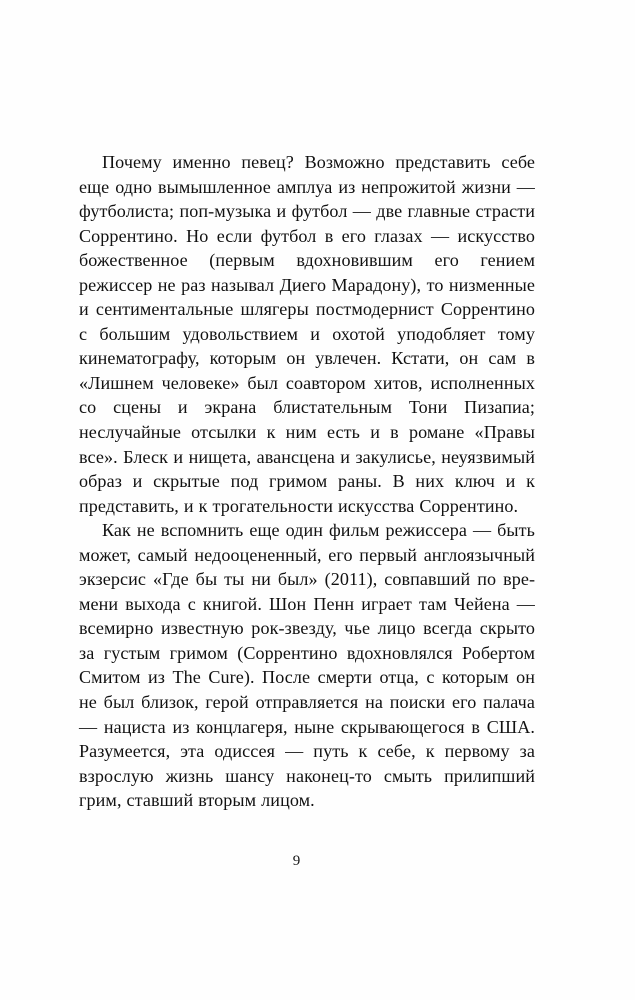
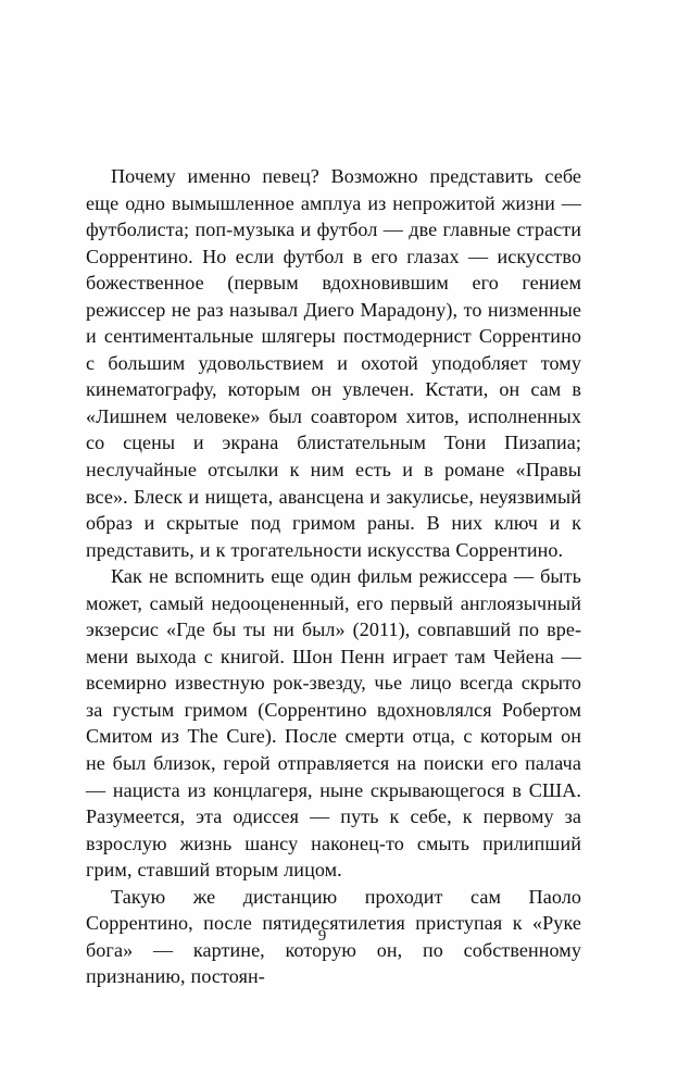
  Почему именно певец? Возможно представить себе еще одно вымышленное амплуа из непрожитой жиз­ни — футболиста; поп-музыка и футбол — две главные страсти Соррентино. Но если футбол в его глазах — ис­кусство божественное (первым вдохновившим его гени­ем режиссер не раз называл Диего Марадону), то низ­менные и сентиментальные шлягеры постмодернист Соррентино с большим удовольствием и охотой уподо­бляет тому кинематографу, которым он увлечен. Кста­ти, он сам в «Лишнем человеке» был соавтором хитов, исполненных со сцены и экрана блистательным Тони Пизапиа; неслучайные отсылки к ним есть и в романе «Правы все». Блеск и нищета, авансцена и закулисье, неуязвимый образ и скрытые под гримом раны. В них ключ и к представить, и к трогательности искусства Соррентино.
  Как не вспомнить еще один фильм режиссера — быть может, самый недооцененный, его первый англоязычный экзерсис «Где бы ты ни был» (2011), совпавший по вре­мени выхода с книгой. Шон Пенн играет там Чейена — всемирно известную рок-звезду, чье лицо всегда скрыто за густым гримом (Соррентино вдохновлялся Робер­том Смитом из The Cure). После смерти отца, с кото­рым он не был близок, герой отправляется на поиски его палача — нациста из концлагеря, ныне скрывающегося в США. Разумеется, эта одиссея — путь к себе, к перво­му за взрослую жизнь шансу наконец-то смыть прилип­ший грим, ставший вторым лицом.
+ Такую же дистанцию проходит сам Паоло Соррентино, после пятидесятилетия приступая к «Руке бога» — карти­не, которую он, по собственному признанию, постоян-
  9
